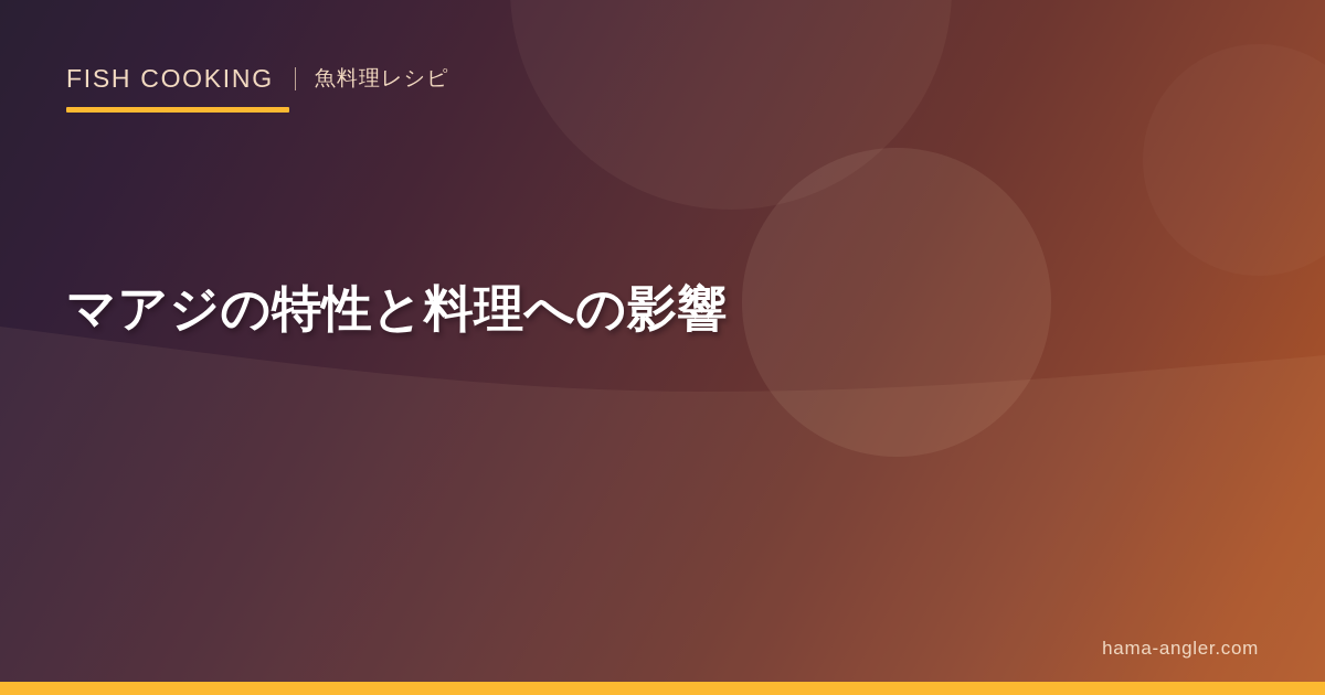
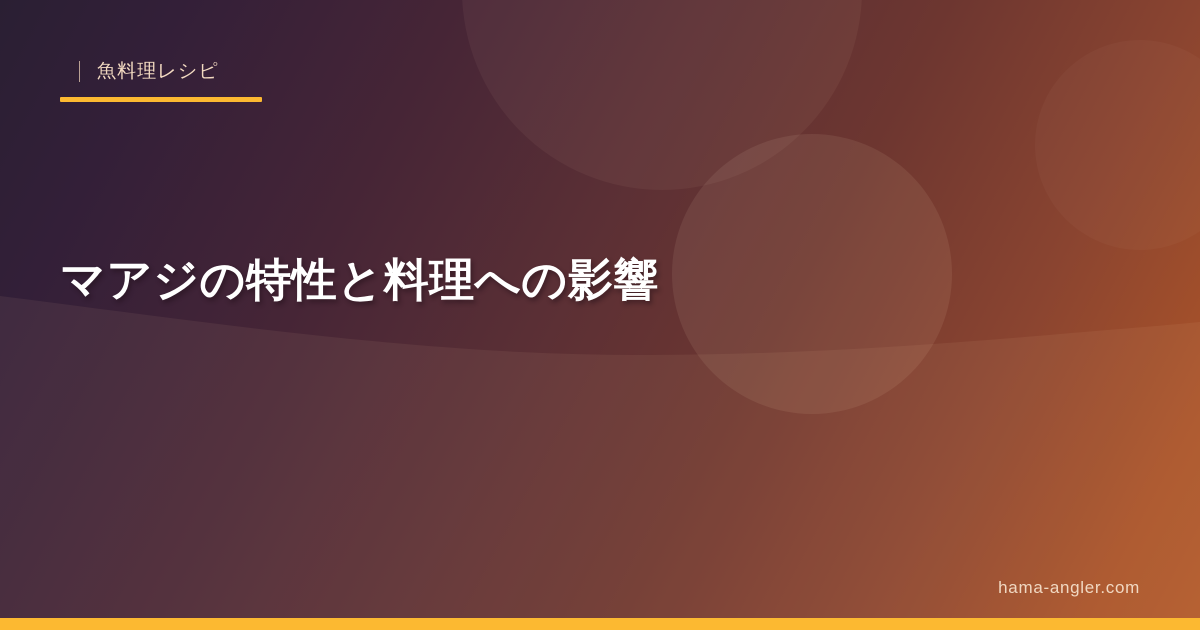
- FISH COOKING
  魚料理レシピ
  マアジの特性と料理への影響
  hama-angler.com
